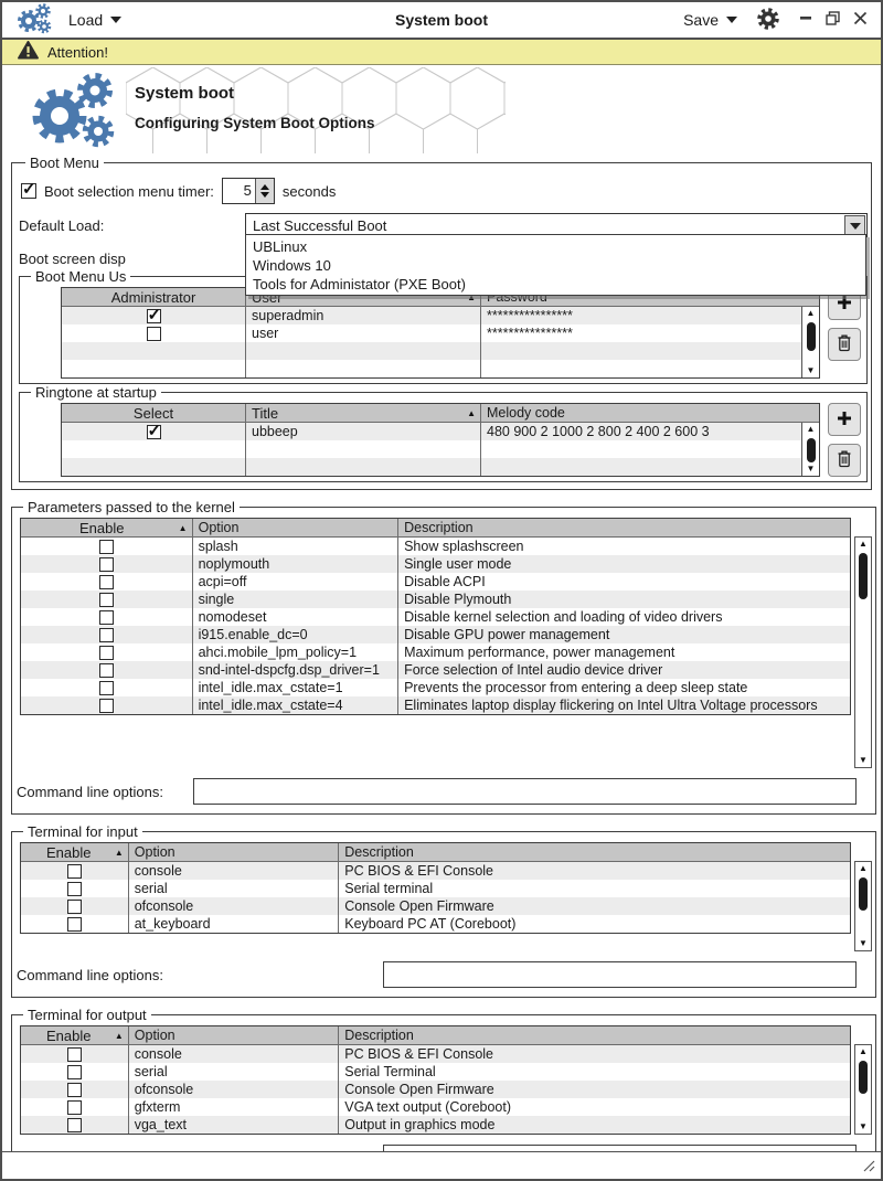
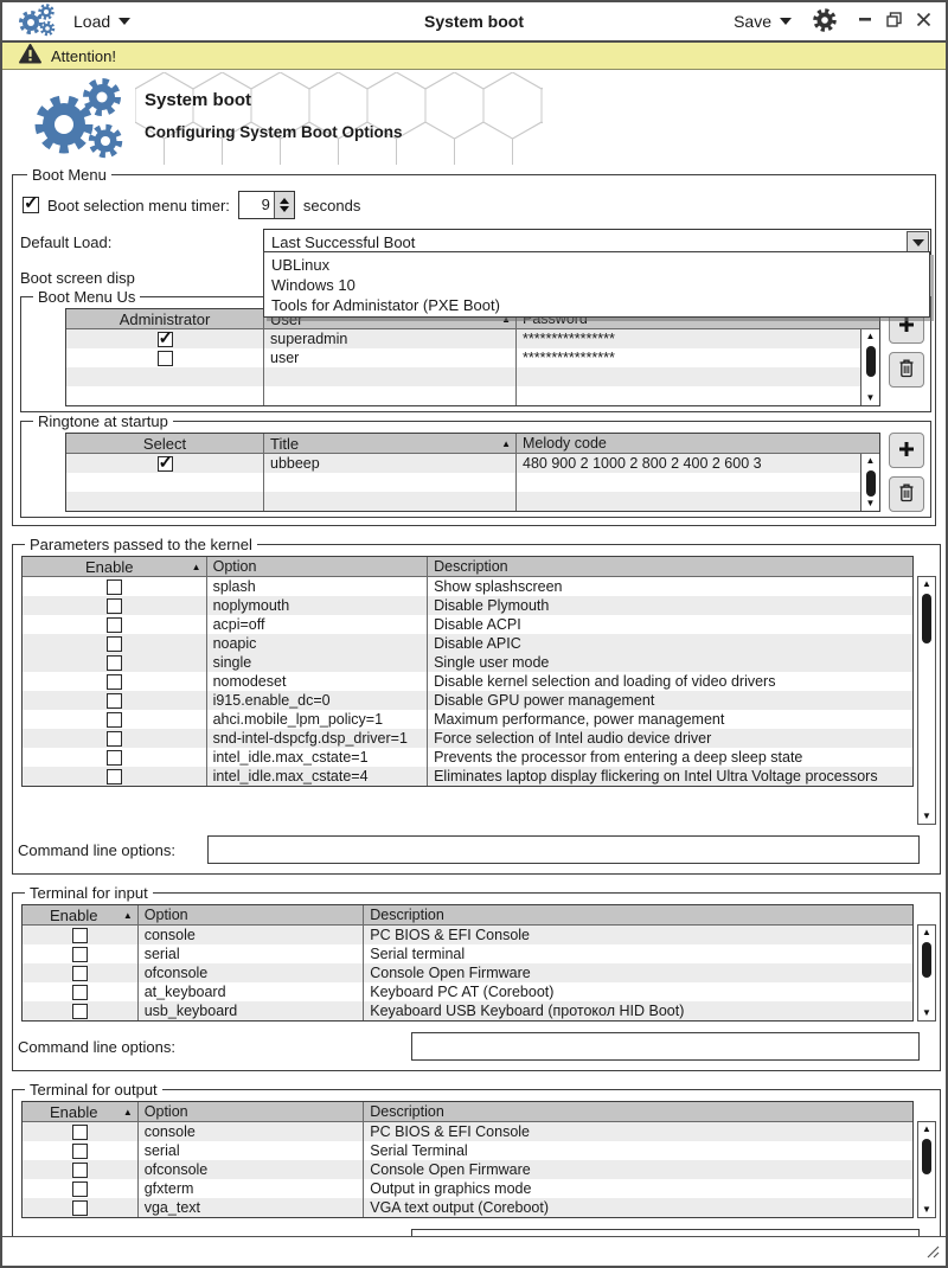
  Load
  System boot
  Save
  Attention!
  System boot
  Configuring System Boot Options
  Boot Menu
  Boot selection menu timer:
- 5
+ 9
  seconds
  Default Load:
  Last Successful Boot
  Boot screen disp
  Boot Menu Us
  Administrator
  User
  ▲
  Password
  superadmin
  ****************
  user
  ****************
  ▲
  ▼
  Ringtone at startup
  Select
  Title
  ▲
  Melody code
  ubbeep
  480 900 2 1000 2 800 2 400 2 600 3
  ▲
  ▼
  Parameters passed to the kernel
  Enable
  ▲
  Option
  Description
  splash
  Show splashscreen
  noplymouth
- Single user mode
+ Disable Plymouth
  acpi=off
  Disable ACPI
+ noapic
+ Disable APIC
  single
- Disable Plymouth
+ Single user mode
  nomodeset
  Disable kernel selection and loading of video drivers
  i915.enable_dc=0
  Disable GPU power management
  ahci.mobile_lpm_policy=1
  Maximum performance, power management
  snd-intel-dspcfg.dsp_driver=1
  Force selection of Intel audio device driver
  intel_idle.max_cstate=1
  Prevents the processor from entering a deep sleep state
  intel_idle.max_cstate=4
  Eliminates laptop display flickering on Intel Ultra Voltage processors
  ▲
  ▼
  Command line options:
  Terminal for input
  Enable
  ▲
  Option
  Description
  console
  PC BIOS & EFI Console
  serial
  Serial terminal
  ofconsole
  Console Open Firmware
  at_keyboard
  Keyboard PC AT (Coreboot)
+ usb_keyboard
+ Keyaboard USB Keyboard (протокол HID Boot)
  ▲
  ▼
  Command line options:
  Terminal for output
  Enable
  ▲
  Option
  Description
  console
  PC BIOS & EFI Console
  serial
  Serial Terminal
  ofconsole
  Console Open Firmware
  gfxterm
- VGA text output (Coreboot)
+ Output in graphics mode
  vga_text
- Output in graphics mode
+ VGA text output (Coreboot)
  ▲
  ▼
  UBLinux
  Windows 10
  Tools for Administator (PXE Boot)
